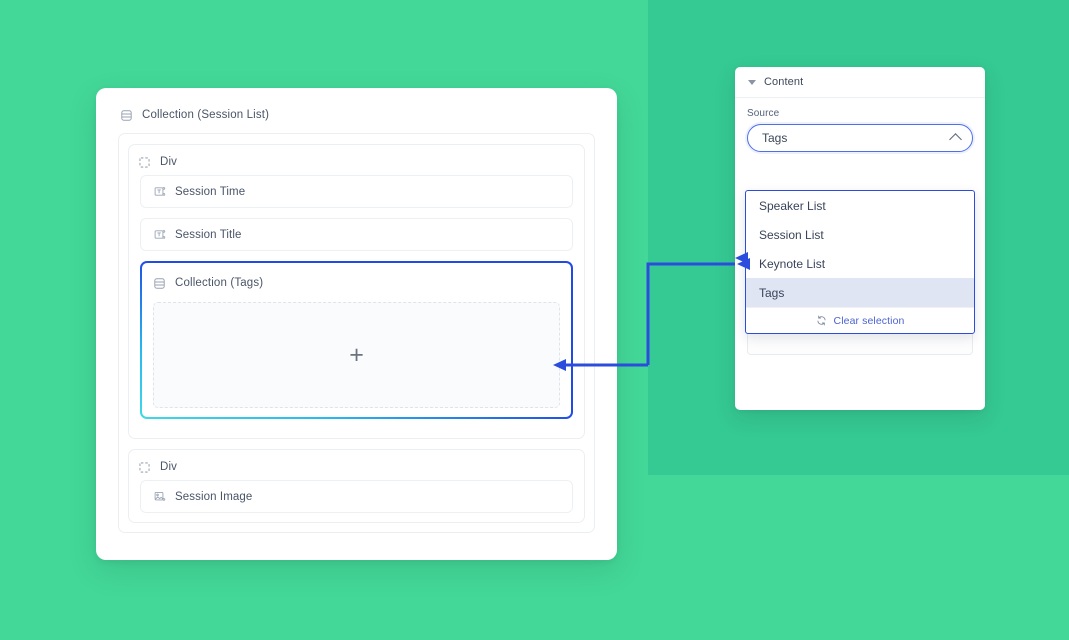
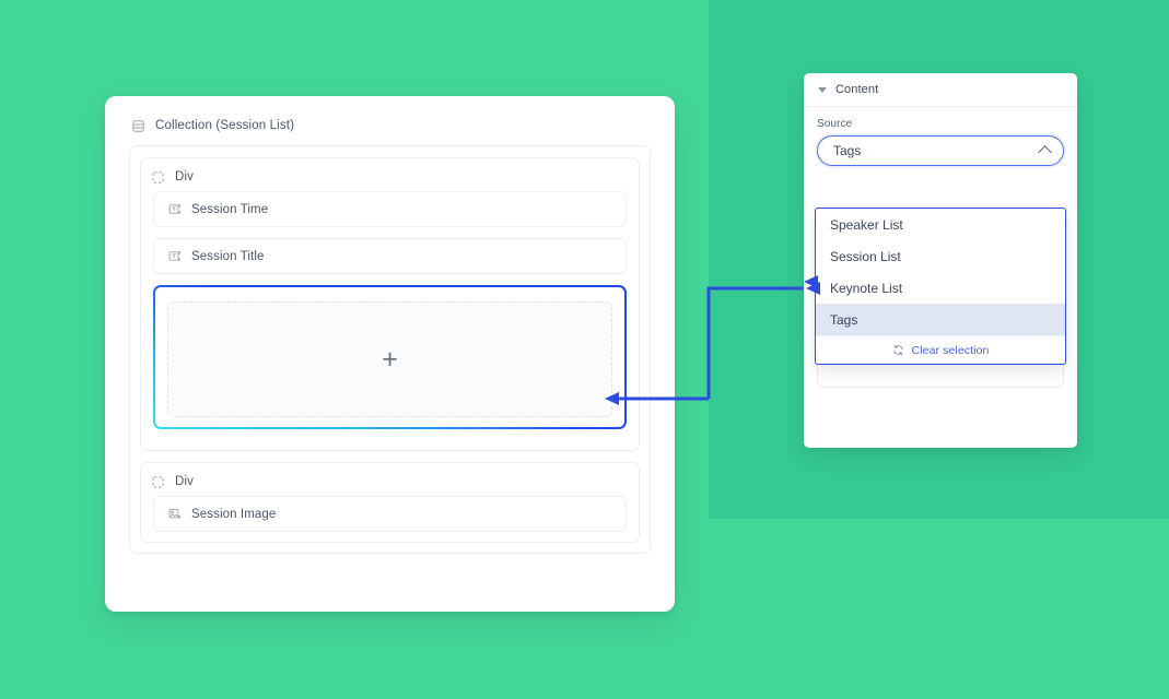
  Collection (Session List)
  Div
  Session Time
  Session Title
- Collection (Tags)
  +
  Div
  Session Image
  Content
  Source
  Tags
  Speaker List
  Session List
  Keynote List
  Tags
  Clear selection
